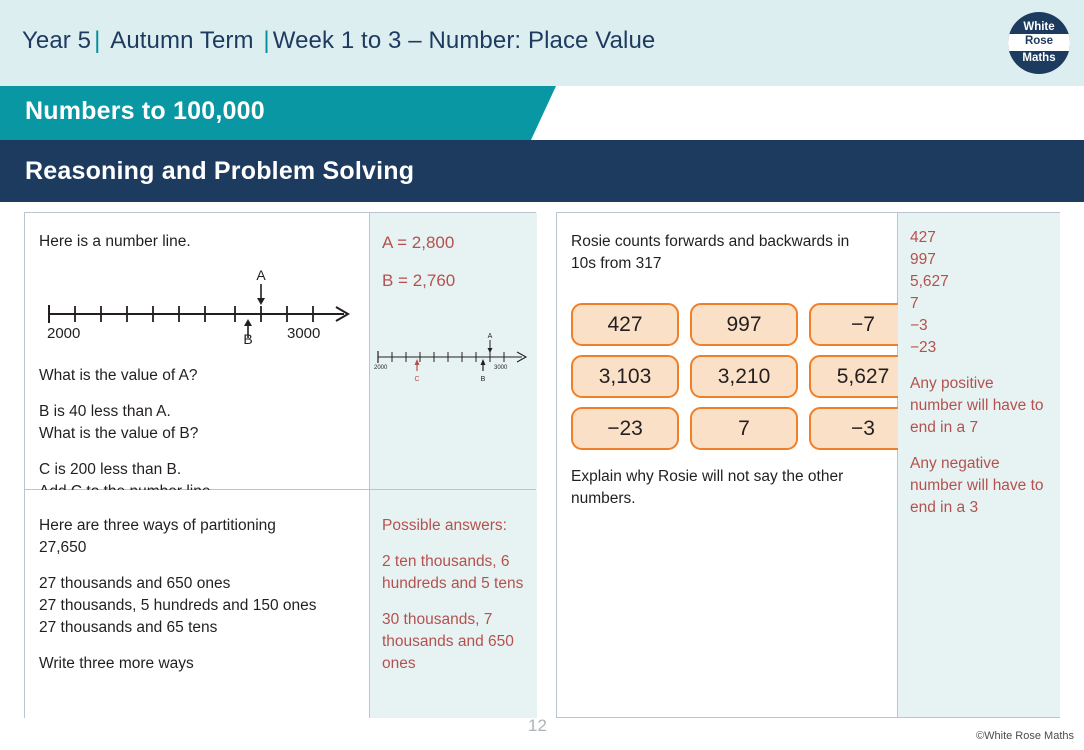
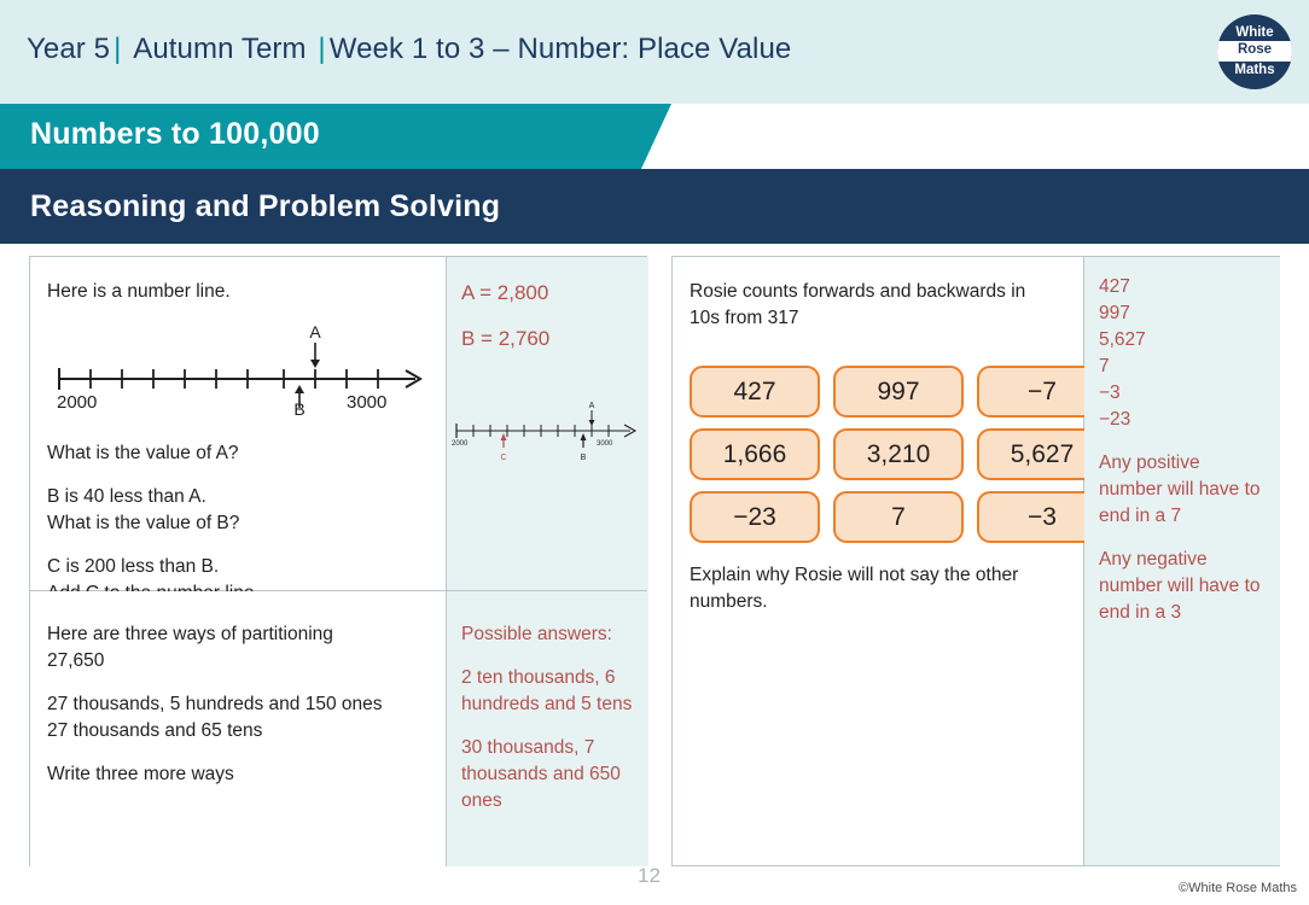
  Year 5| Autumn Term |Week 1 to 3 – Number: Place Value
  White
  Rose
  Maths
  Numbers to 100,000
  Reasoning and Problem Solving
  Here is a number line.
  A
  B
  2000
  3000
  What is the value of A?
  B is 40 less than A.
  What is the value of B?
  C is 200 less than B.
  A = 2,800
  B = 2,760
  Here are three ways of partitioning
  27,650
- 27 thousands and 650 ones
  27 thousands, 5 hundreds and 150 ones
  27 thousands and 65 tens
  Write three more ways
  Possible answers:
  2 ten thousands, 6 hundreds and 5 tens
  30 thousands, 7 thousands and 650 ones
  Rosie counts forwards and backwards in
  10s from 317
  427
  997
  −7
- 3,103
+ 1,666
  3,210
  5,627
  −23
  7
  −3
  Explain why Rosie will not say the other numbers.
  427
  997
  5,627
  7
  −3
  −23
  Any positive number will have to end in a 7
  Any negative number will have to end in a 3
  12
  ©White Rose Maths
